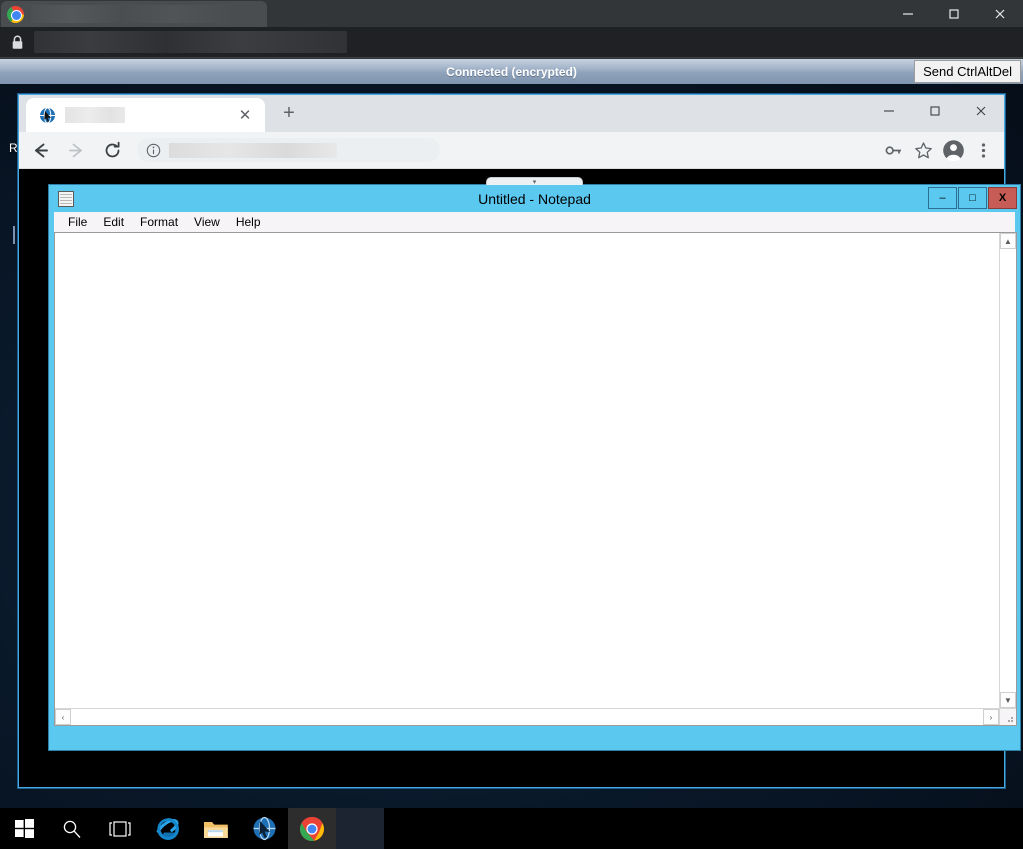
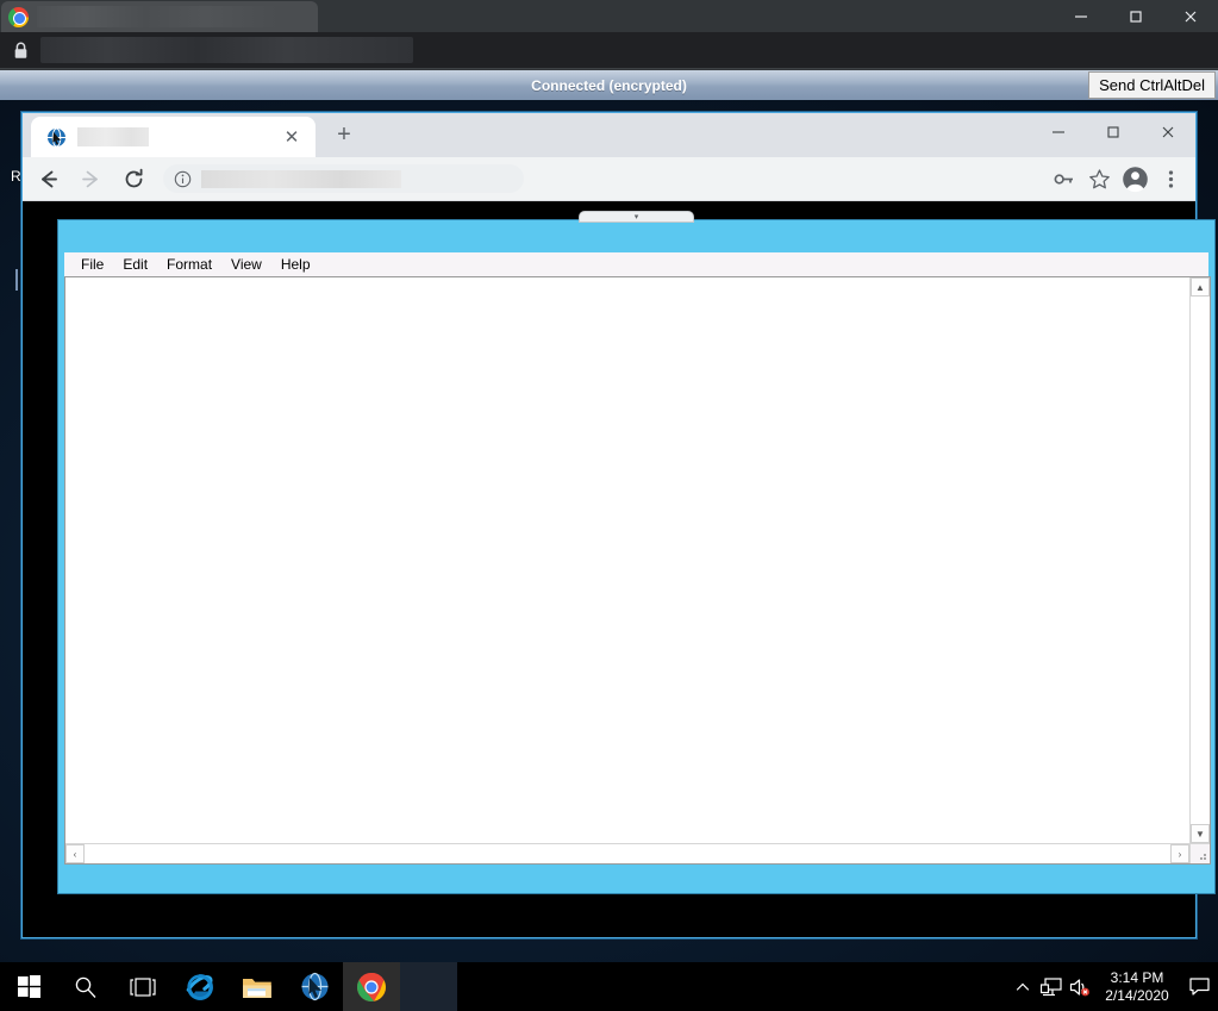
  Connected (encrypted)
  Send CtrlAltDel
  R
  ✕
  +
- Untitled - Notepad
- –
- □
- X
  File
  Edit
  Format
  View
  Help
  ▲
  ▼
  ‹
  ›
+ 3:14 PM
+ 2/14/2020
